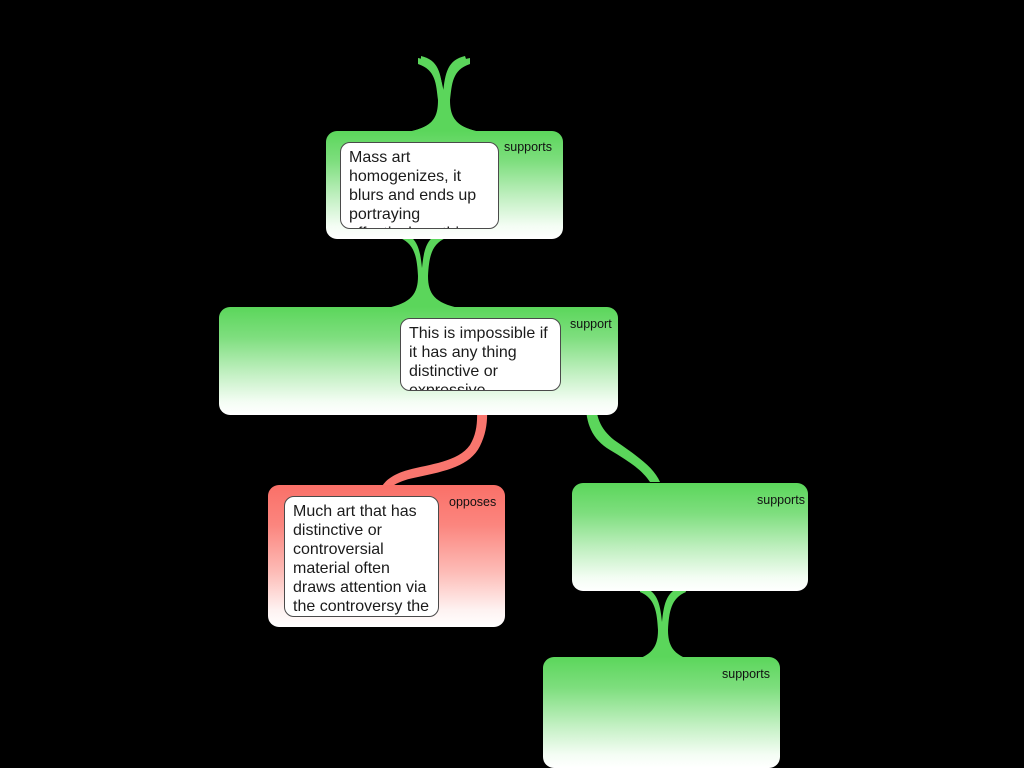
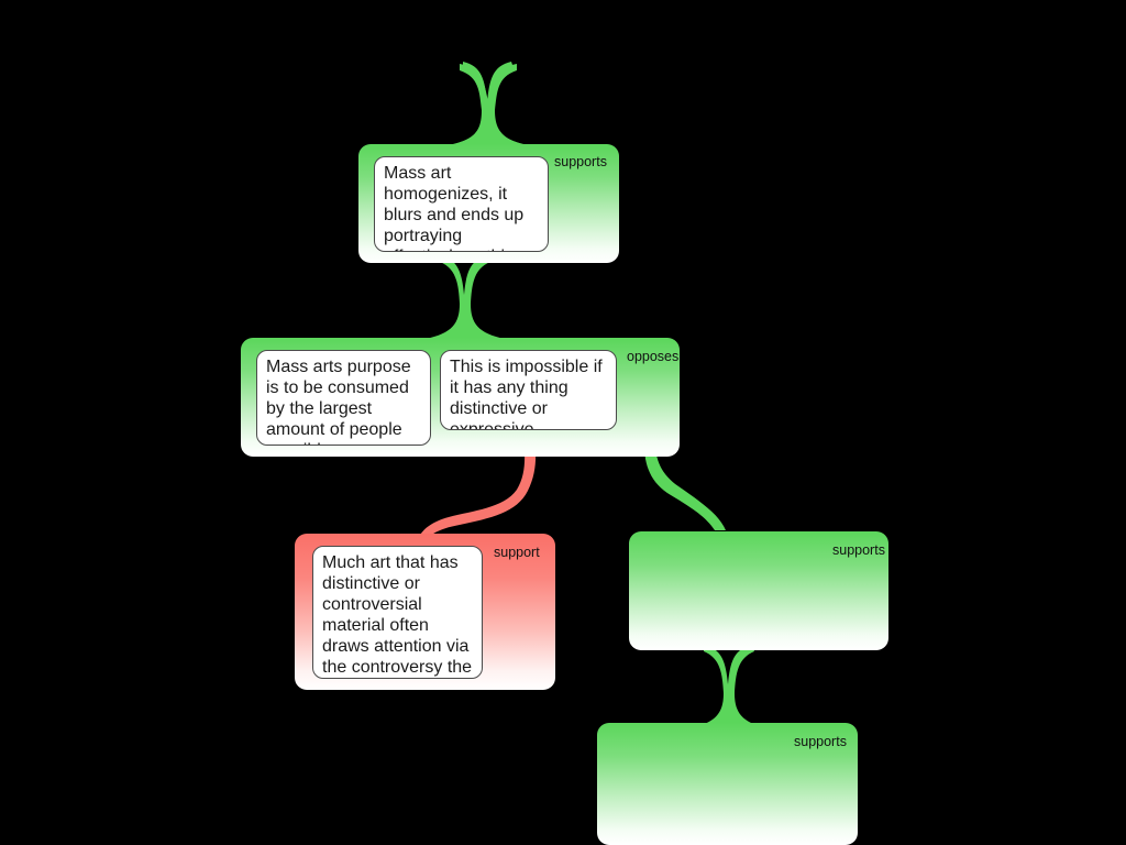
  Mass art
  homogenizes, it
  blurs and ends up
  portraying
  supports
+ Mass arts purpose
+ is to be consumed
+ by the largest
+ amount of people
  This is impossible if
  it has any thing
  distinctive or
  expressive.
- support
+ opposes
  Much art that has
  distinctive or
  controversial
  material often
  draws attention via
  the controversy the
- opposes
+ support
  supports
  supports
